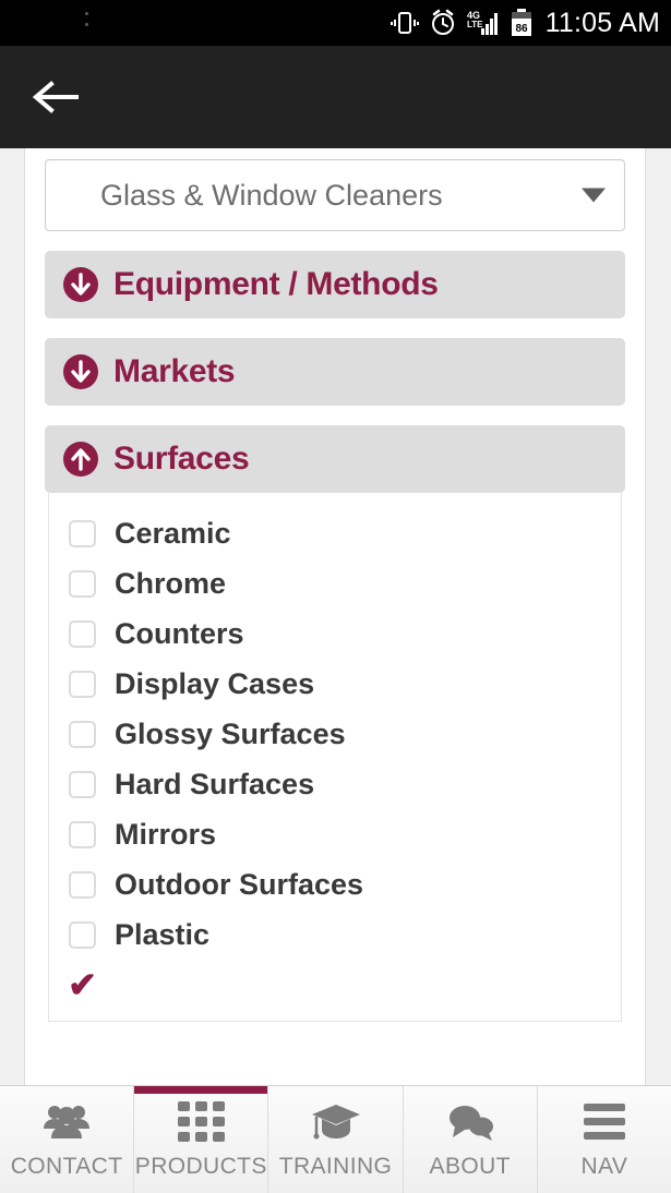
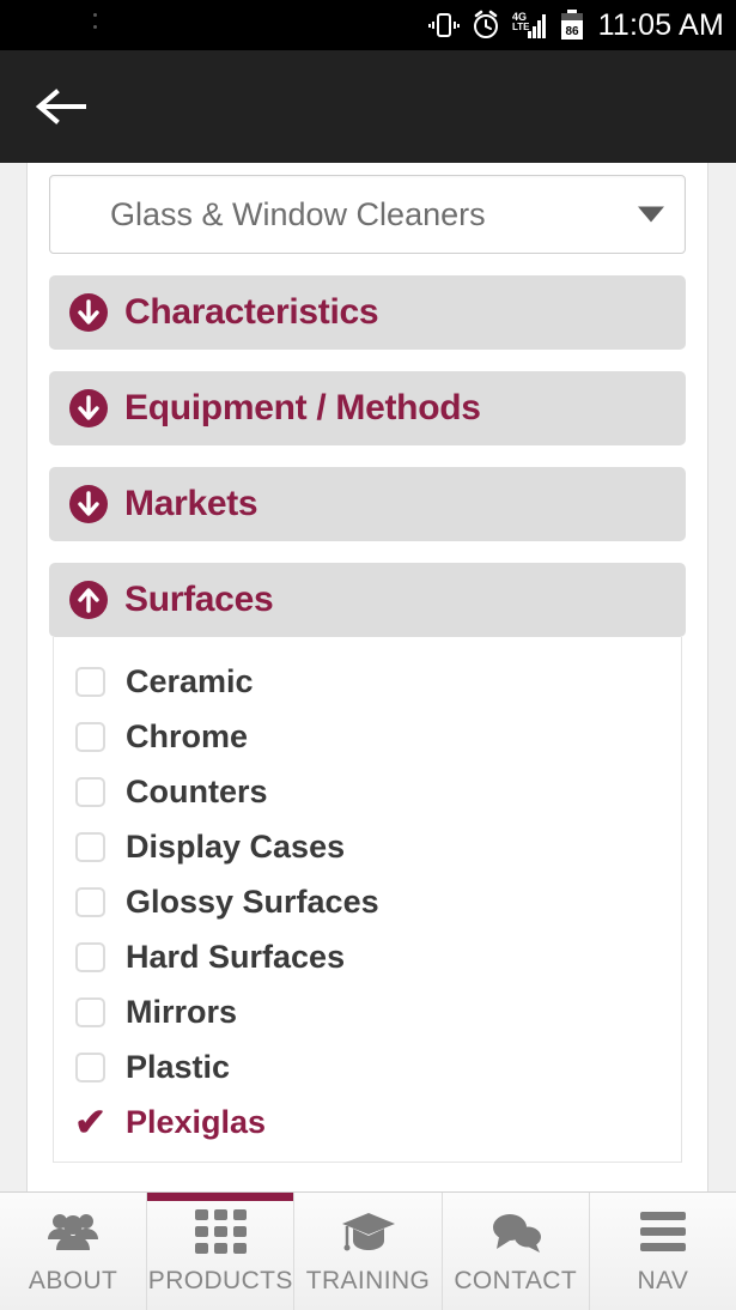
  4G
  LTE
  86
  11:05 AM
  Glass & Window Cleaners
+ Characteristics
  Equipment / Methods
  Markets
  Surfaces
  Ceramic
  Chrome
  Counters
  Display Cases
  Glossy Surfaces
  Hard Surfaces
  Mirrors
- Outdoor Surfaces
  Plastic
  ✔
+ Plexiglas
- CONTACT
+ ABOUT
  PRODUCTS
  TRAINING
- ABOUT
+ CONTACT
  NAV
